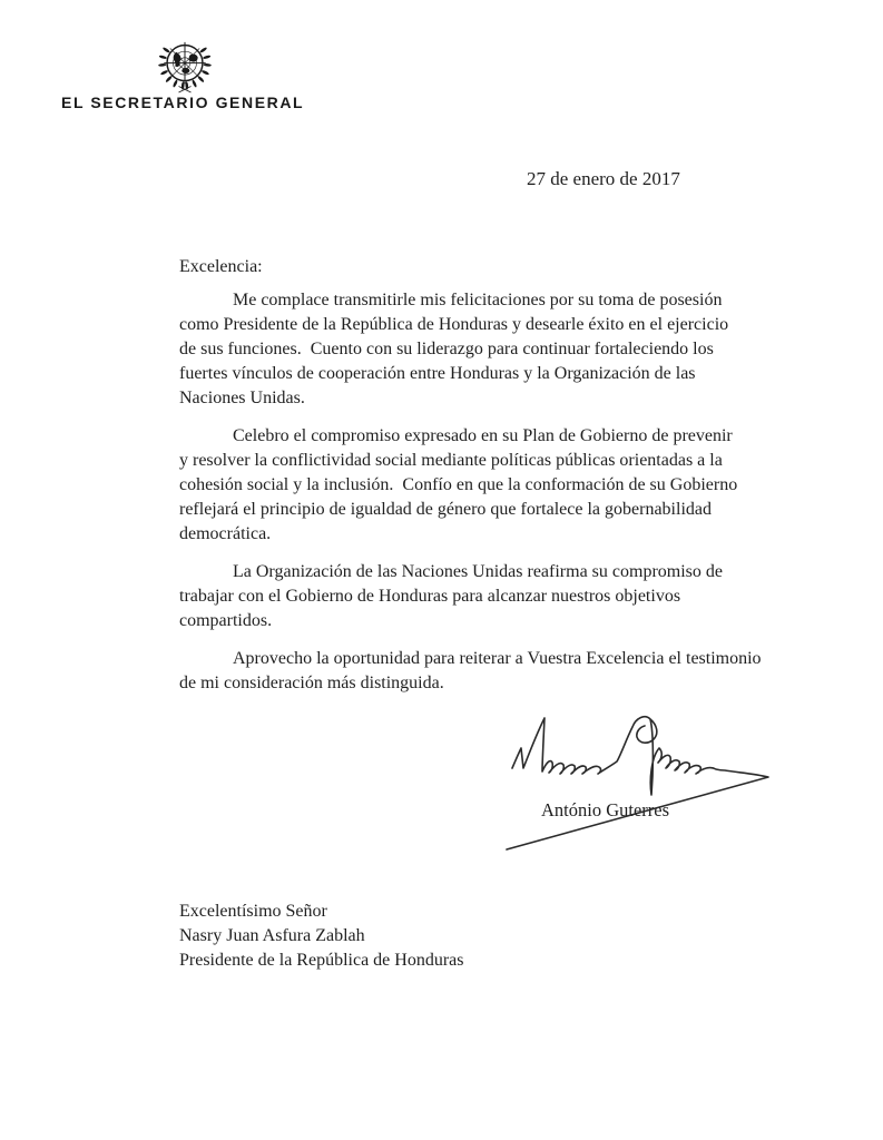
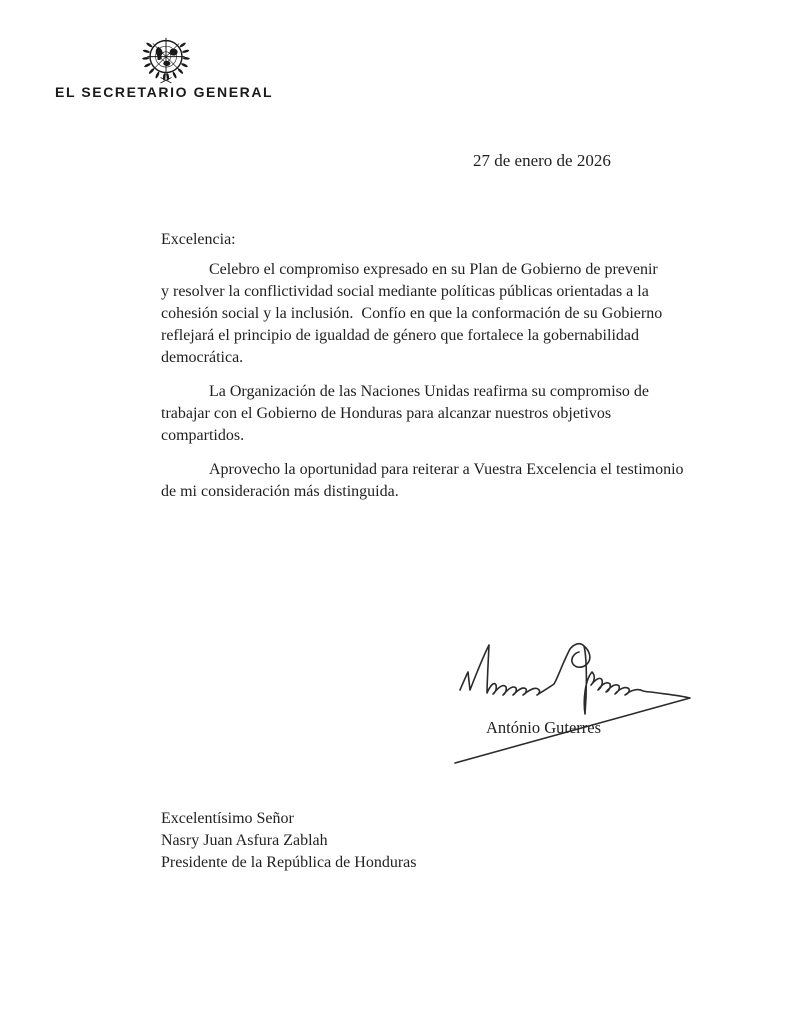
  EL SECRETARIO GENERAL
- 27 de enero de 2017
+ 27 de enero de 2026
  Excelencia:
- Me complace transmitirle mis felicitaciones por su toma de posesión
- como Presidente de la República de Honduras y desearle éxito en el ejercicio
- de sus funciones. Cuento con su liderazgo para continuar fortaleciendo los
- fuertes vínculos de cooperación entre Honduras y la Organización de las
- Naciones Unidas.
  Celebro el compromiso expresado en su Plan de Gobierno de prevenir
  y resolver la conflictividad social mediante políticas públicas orientadas a la
  cohesión social y la inclusión. Confío en que la conformación de su Gobierno
  reflejará el principio de igualdad de género que fortalece la gobernabilidad
  democrática.
  La Organización de las Naciones Unidas reafirma su compromiso de
  trabajar con el Gobierno de Honduras para alcanzar nuestros objetivos
  compartidos.
  Aprovecho la oportunidad para reiterar a Vuestra Excelencia el testimonio
  de mi consideración más distinguida.
  António Guteres
  Excelentísimo Señor
  Nasry Juan Asfura Zablah
  Presidente de la República de Honduras
